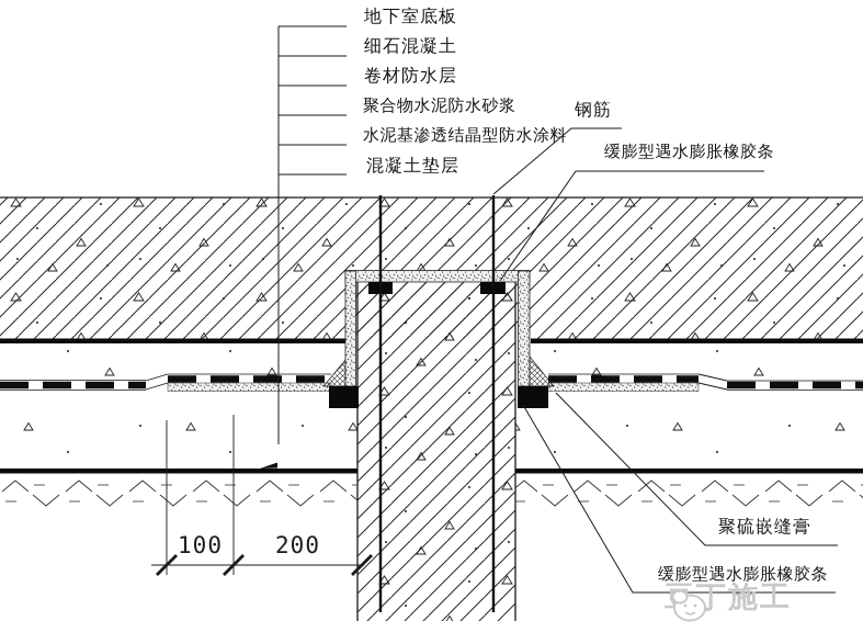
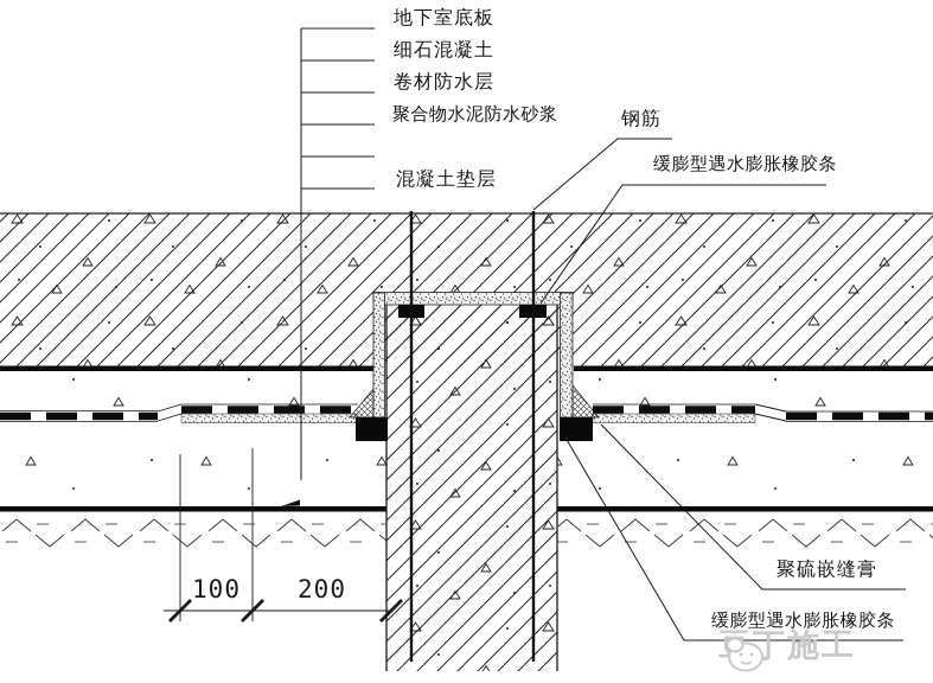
  地下室底板
  细石混凝土
  卷材防水层
  聚合物水泥防水砂浆
- 水泥基渗透结晶型防水涂料
  混凝土垫层
  钢筋
  缓膨型遇水膨胀橡胶条
  聚硫嵌缝膏
  缓膨型遇水膨胀橡胶条
  100
  200
  丁施工
